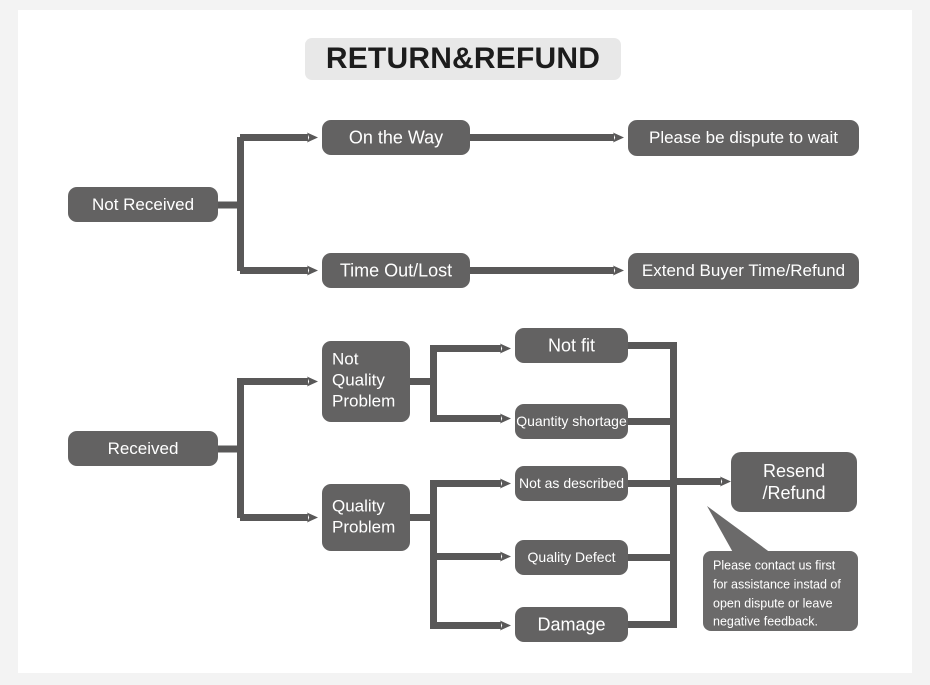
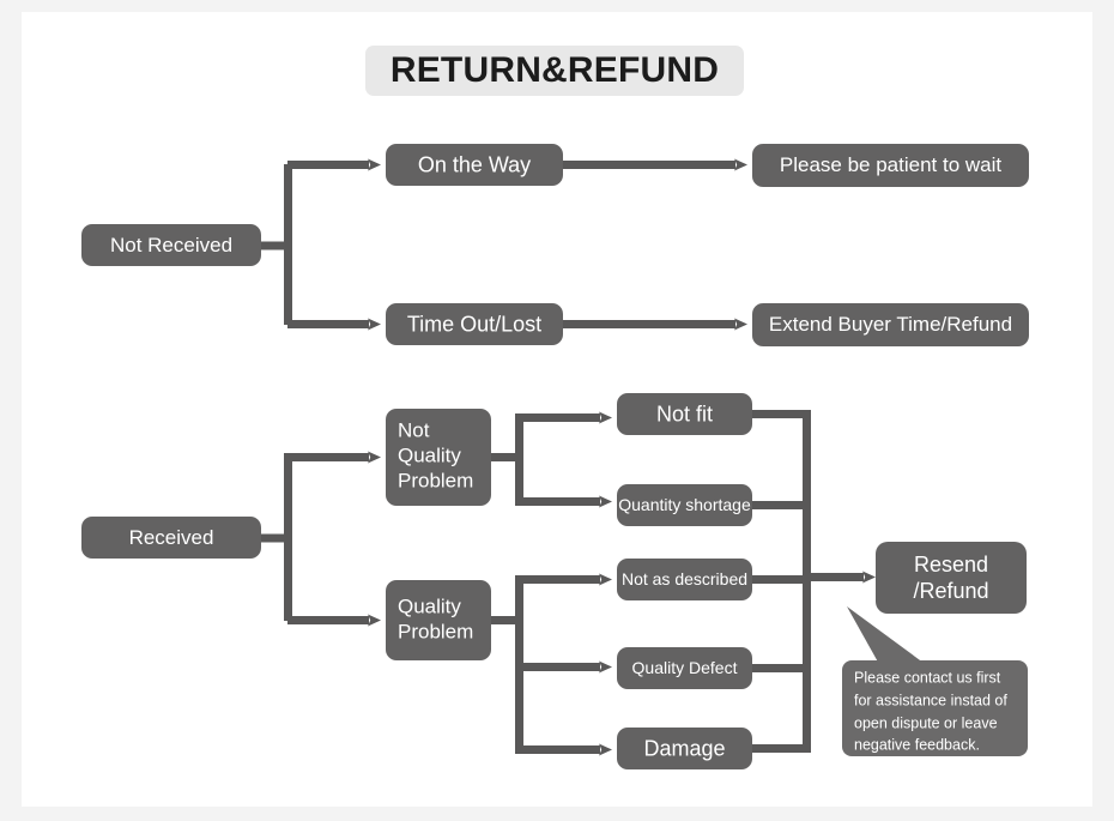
  RETURN&REFUND
  Not Received
  On the Way
  Time Out/Lost
- Please be dispute to wait
+ Please be patient to wait
  Extend Buyer Time/Refund
  Received
  Not
  Quality
  Problem
  Quality
  Problem
  Not fit
  Quantity shortage
  Not as described
  Quality Defect
  Damage
  Resend
  /Refund
  Please contact us first
  for assistance instad of
  open dispute or leave
  negative feedback.
